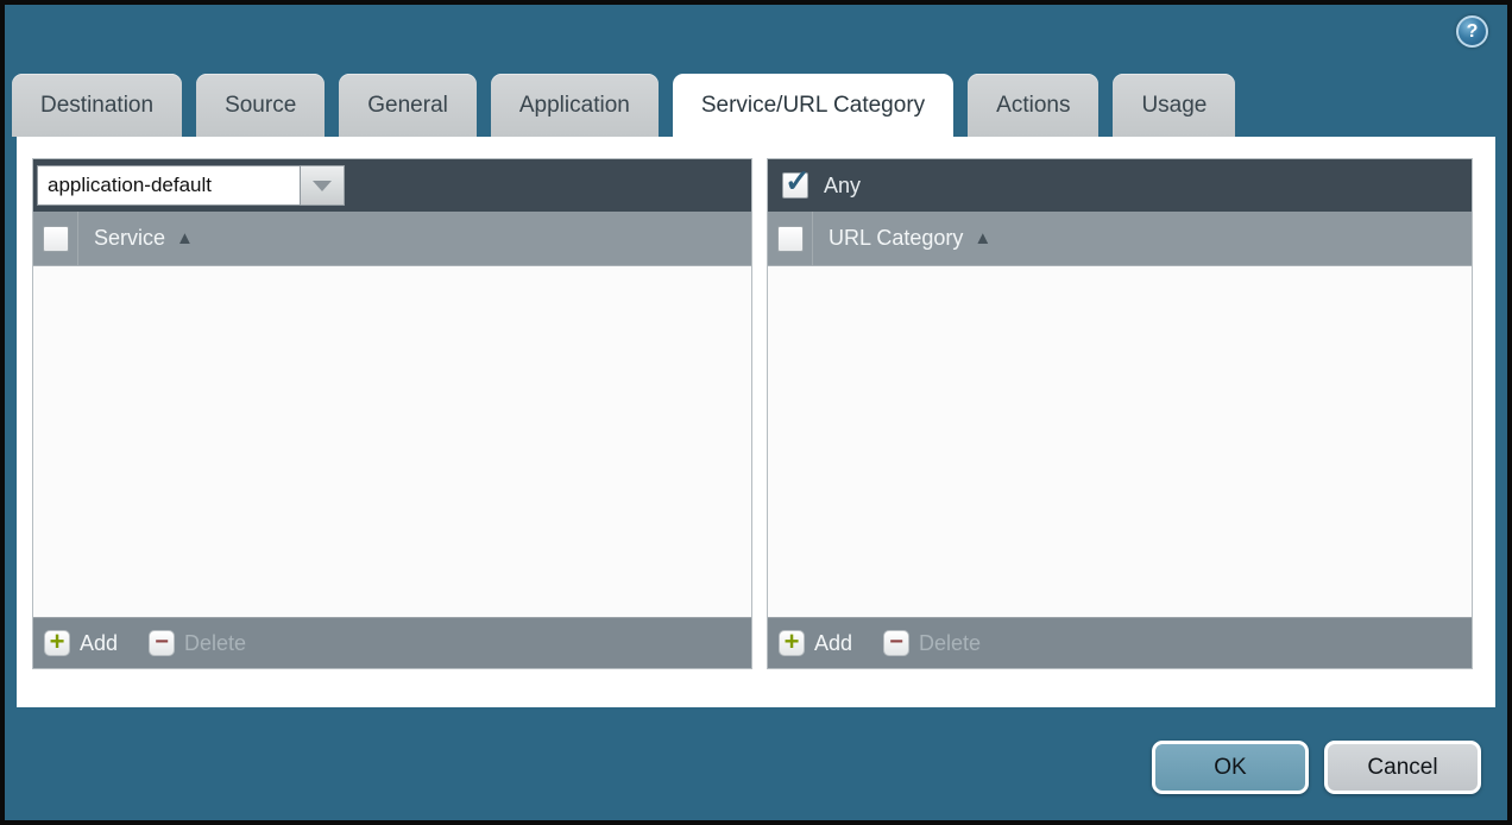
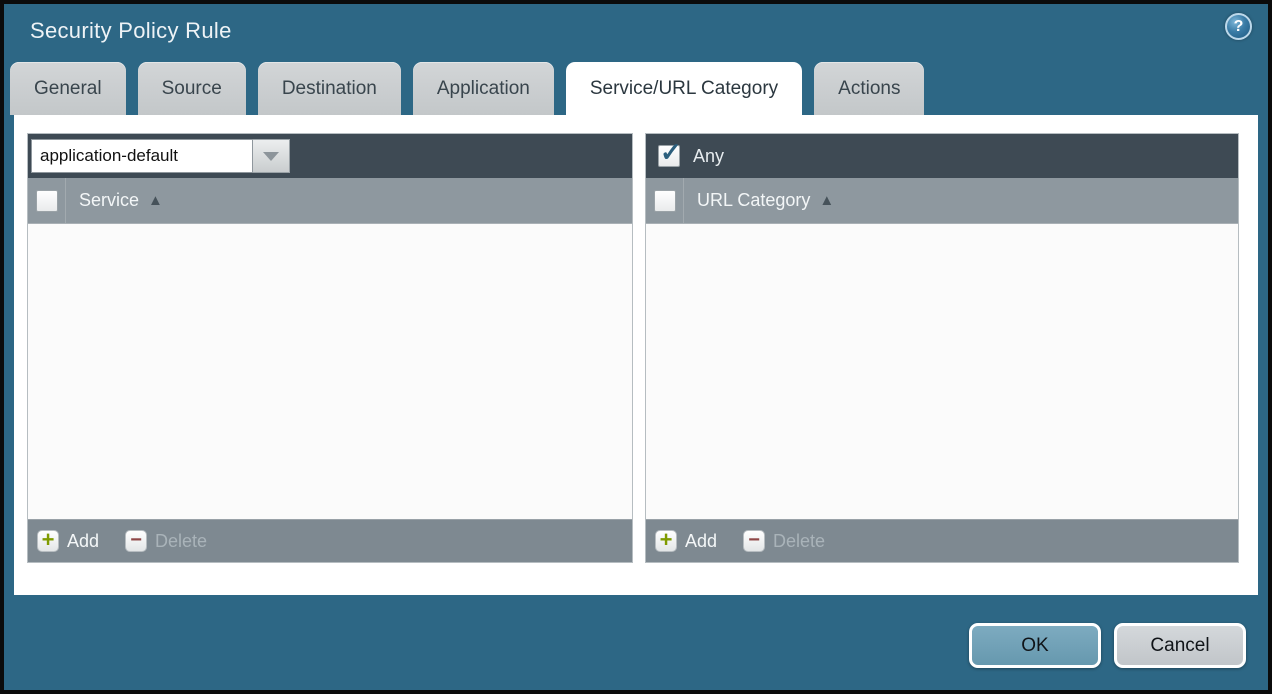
+ Security Policy Rule
  ?
- Destination
+ General
  Source
- General
+ Destination
  Application
  Service/URL Category
  Actions
- Usage
  application-default
  Service
  ▲
  +
  Add
  −
  Delete
  ✓
  Any
  URL Category
  ▲
  +
  Add
  −
  Delete
  OK
  Cancel
